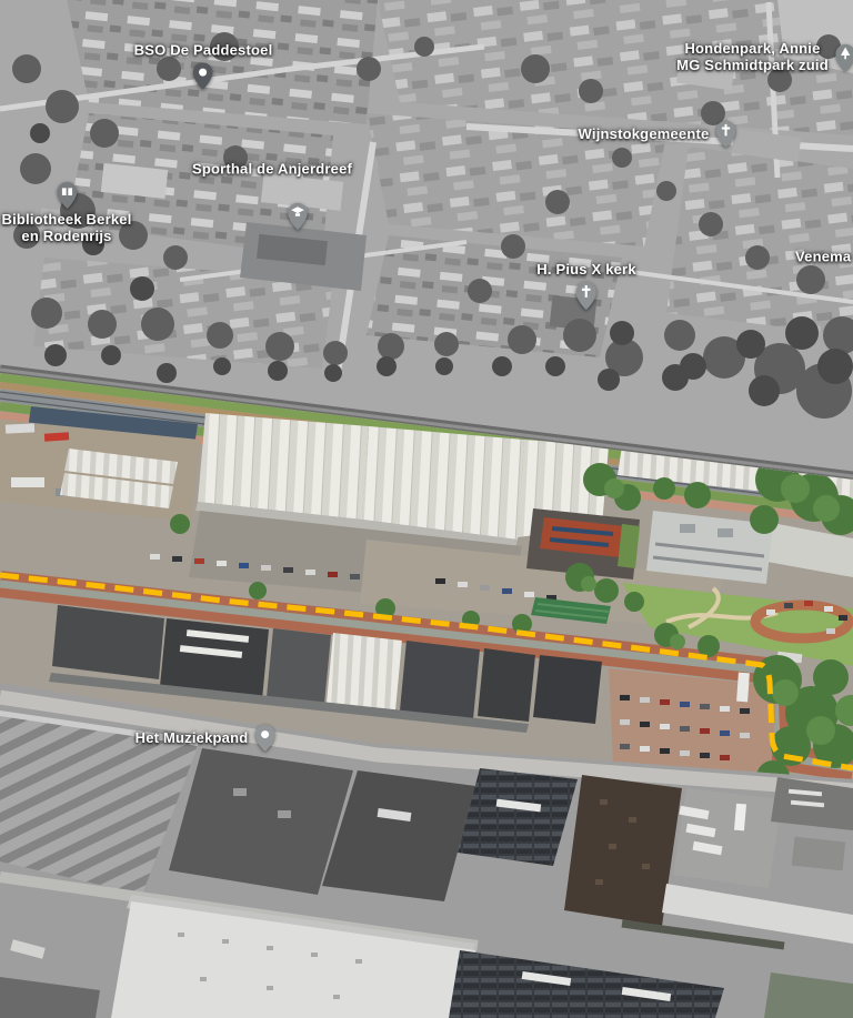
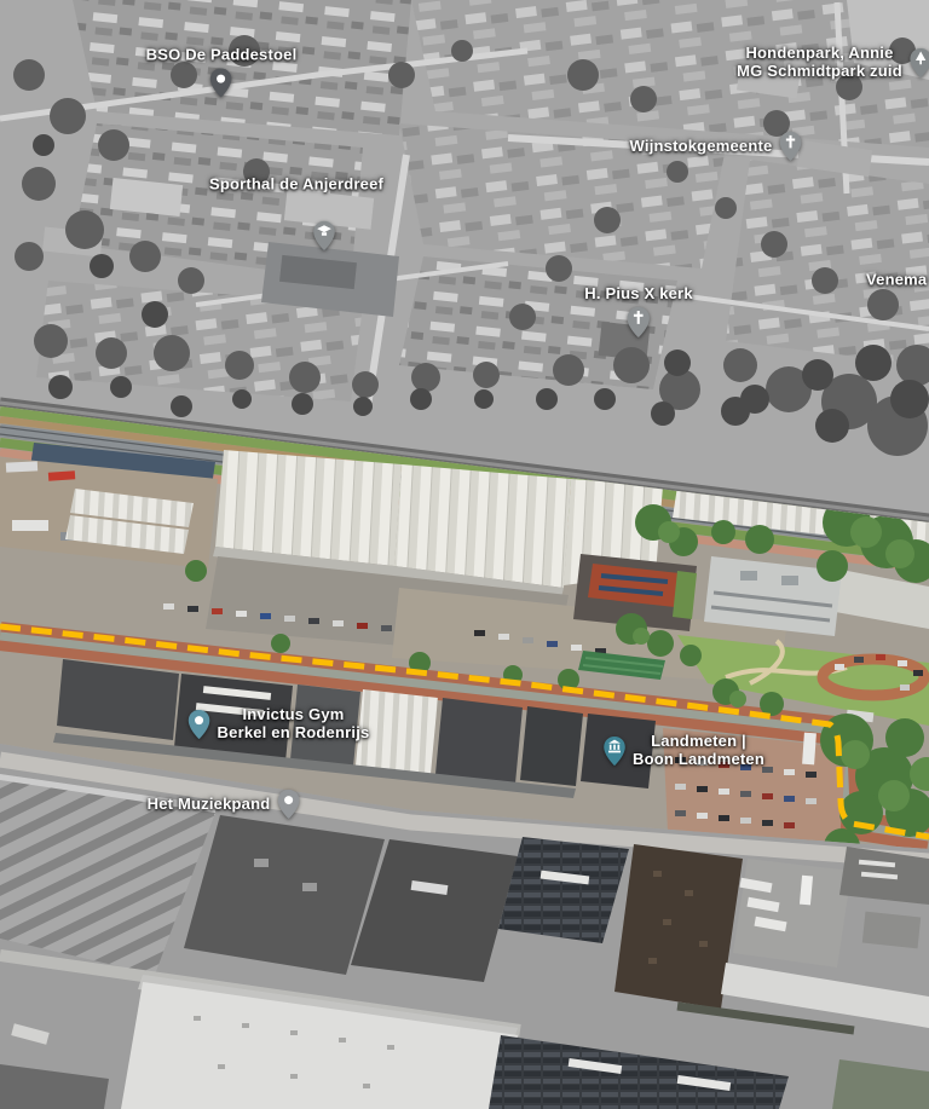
  BSO De Paddestoel
  Hondenpark, Annie
  MG Schmidtpark zuid
  Wijnstokgemeente
  Sporthal de Anjerdreef
- Bibliotheek Berkel
- en Rodenrijs
  H. Pius X kerk
  Venema
+ Invictus Gym
+ Berkel en Rodenrijs
+ Landmeten |
+ Boon Landmeten
  Het Muziekpand
